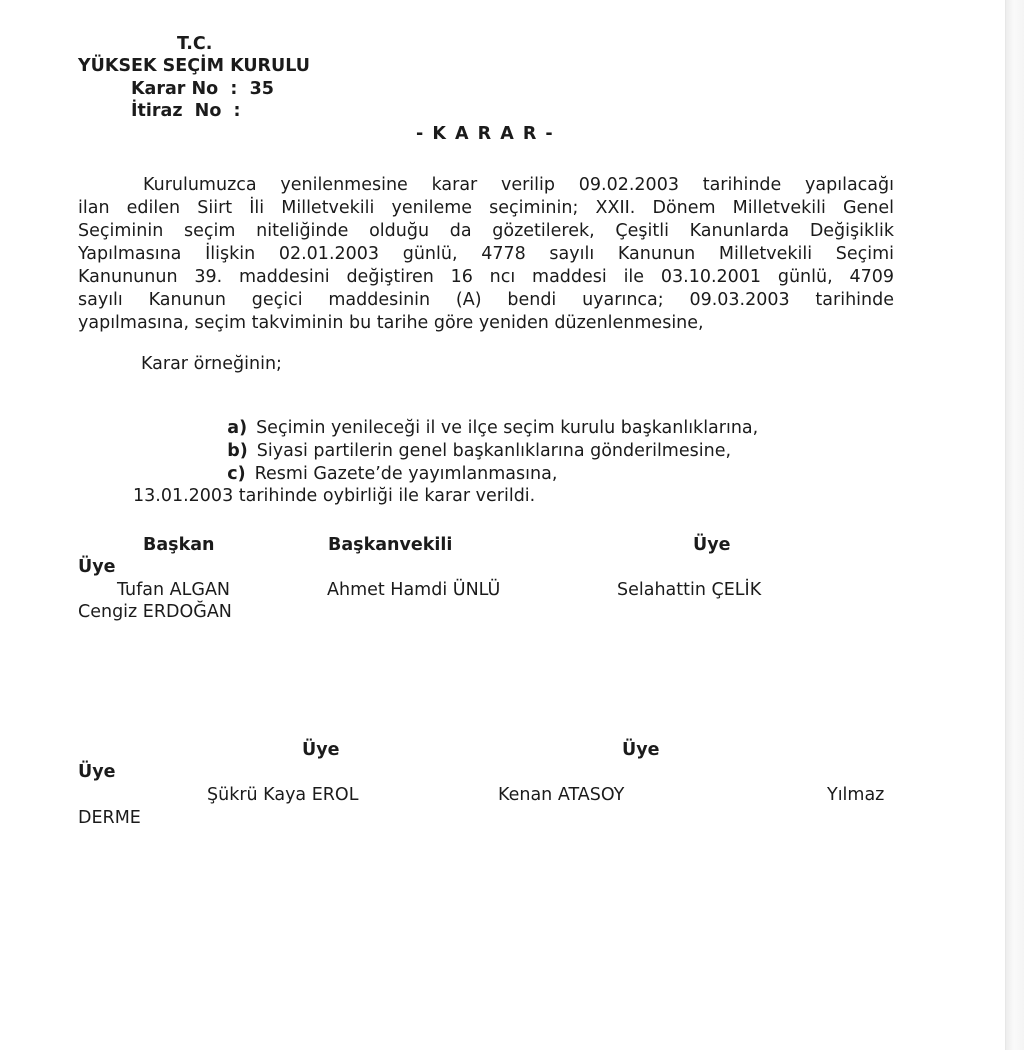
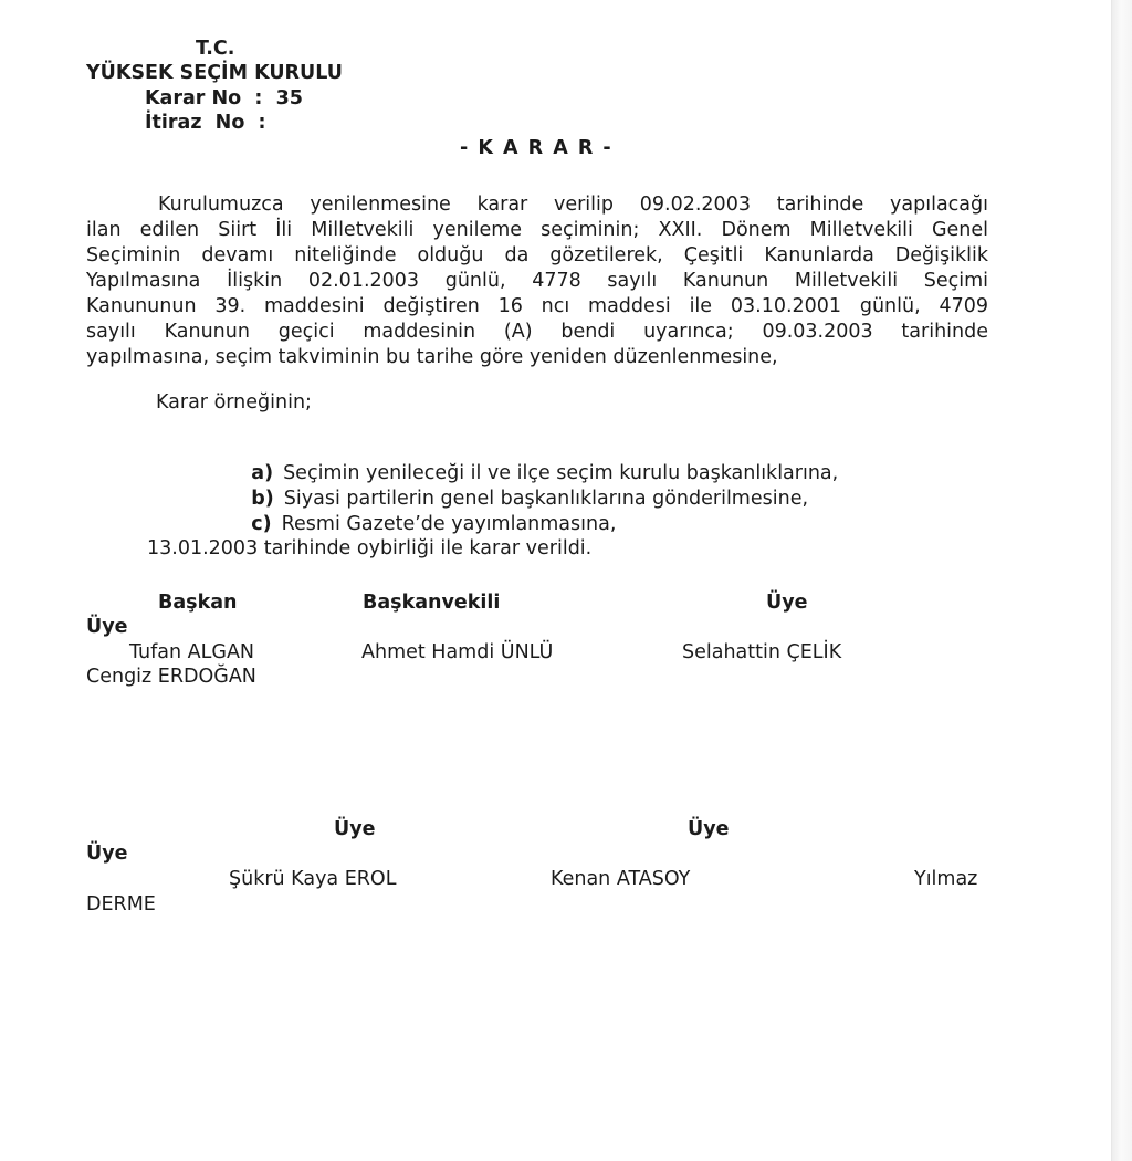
  T.C.
  YÜKSEK SEÇİM KURULU
  Karar No : 35
  İtiraz No :
  - K A R A R -
  Kurulumuzca yenilenmesine karar verilip 09.02.2003 tarihinde yapılacağı
  ilan edilen Siirt İli Milletvekili yenileme seçiminin; XXII. Dönem Milletvekili Genel
- Seçiminin seçim niteliğinde olduğu da gözetilerek, Çeşitli Kanunlarda Değişiklik
+ Seçiminin devamı niteliğinde olduğu da gözetilerek, Çeşitli Kanunlarda Değişiklik
  Yapılmasına İlişkin 02.01.2003 günlü, 4778 sayılı Kanunun Milletvekili Seçimi
  Kanununun 39. maddesini değiştiren 16 ncı maddesi ile 03.10.2001 günlü, 4709
  sayılı Kanunun geçici maddesinin (A) bendi uyarınca; 09.03.2003 tarihinde
  yapılmasına, seçim takviminin bu tarihe göre yeniden düzenlenmesine,
  Karar örneğinin;
  a) Seçimin yenileceği il ve ilçe seçim kurulu başkanlıklarına,
  b) Siyasi partilerin genel başkanlıklarına gönderilmesine,
  c) Resmi Gazete’de yayımlanmasına,
  13.01.2003 tarihinde oybirliği ile karar verildi.
  Başkan
  Başkanvekili
  Üye
  Üye
  Tufan ALGAN
  Ahmet Hamdi ÜNLÜ
  Selahattin ÇELİK
  Cengiz ERDOĞAN
  Üye
  Üye
  Üye
  Şükrü Kaya EROL
  Kenan ATASOY
  Yılmaz
  DERME
